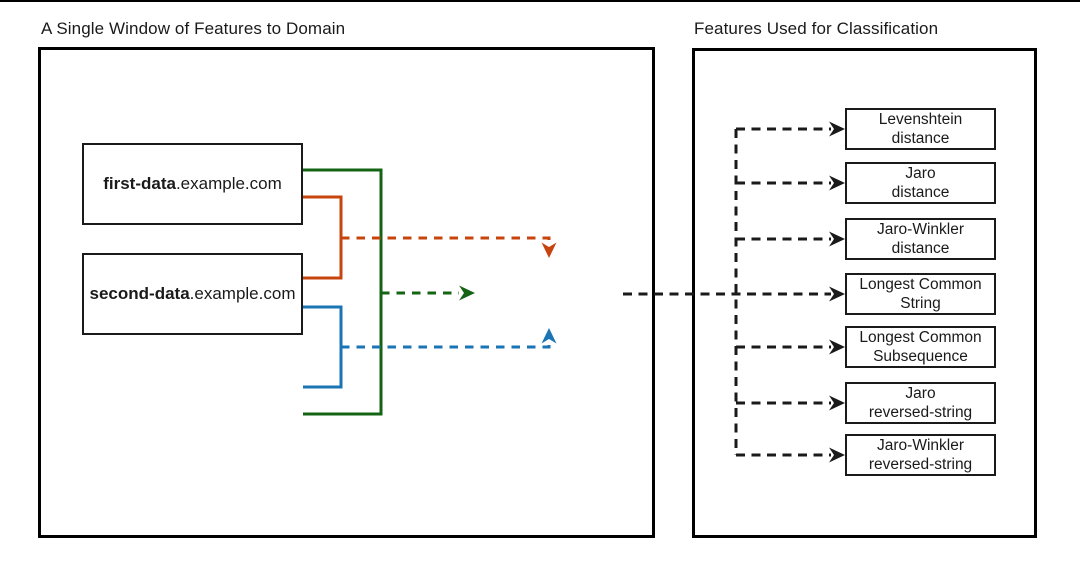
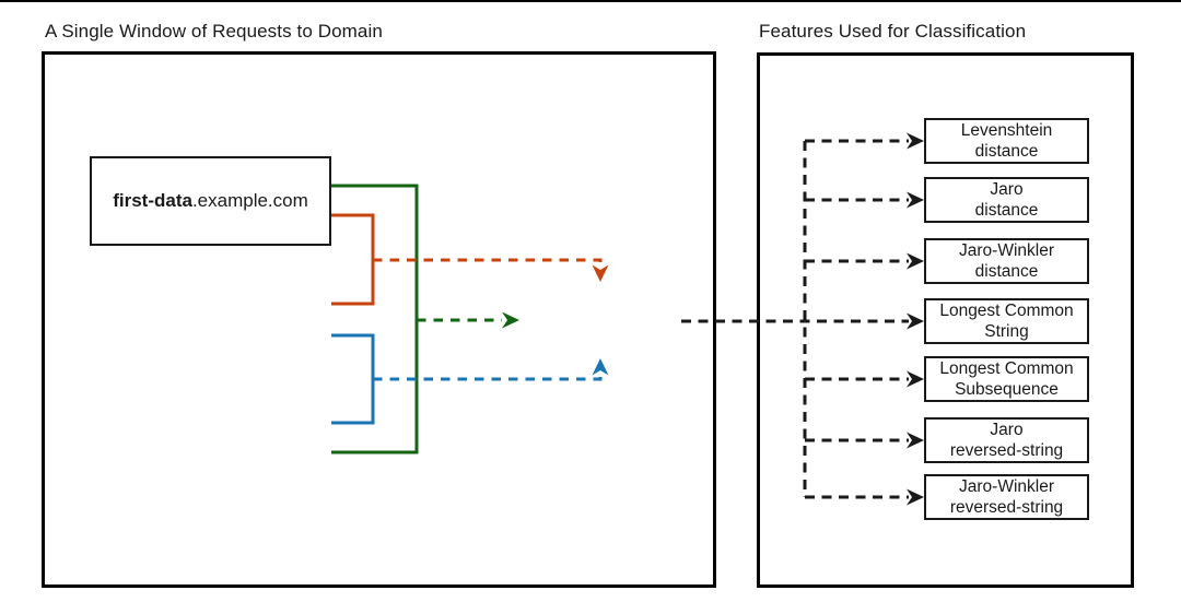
- A Single Window of Features to Domain
+ A Single Window of Requests to Domain
  Features Used for Classification
  first-data.example.com
- second-data.example.com
  Levenshtein
  distance
  Jaro
  distance
  Jaro-Winkler
  distance
  Longest Common
  String
  Longest Common
  Subsequence
  Jaro
  reversed-string
  Jaro-Winkler
  reversed-string
